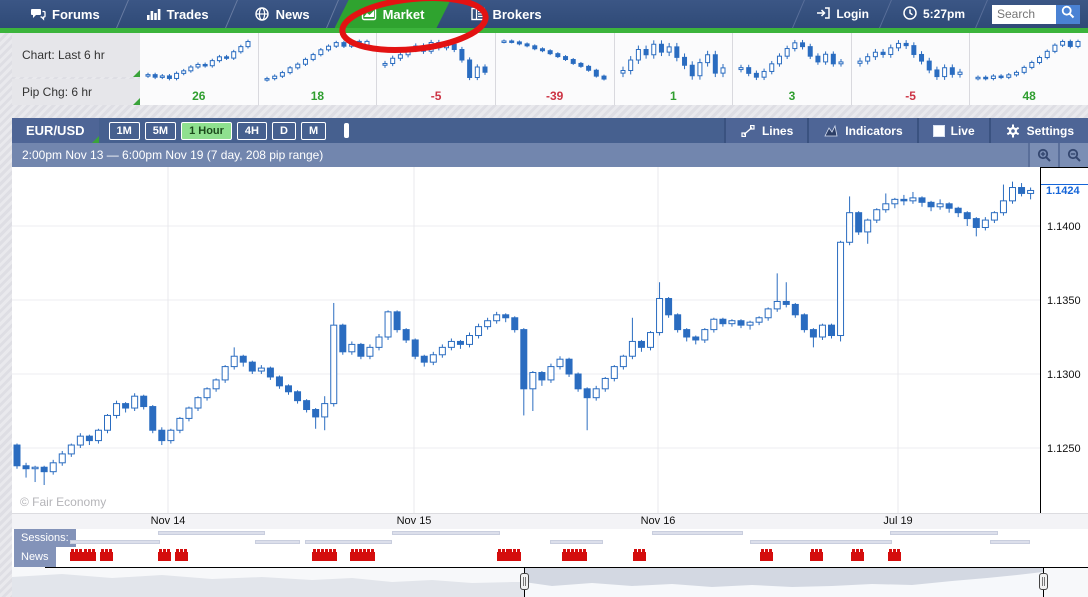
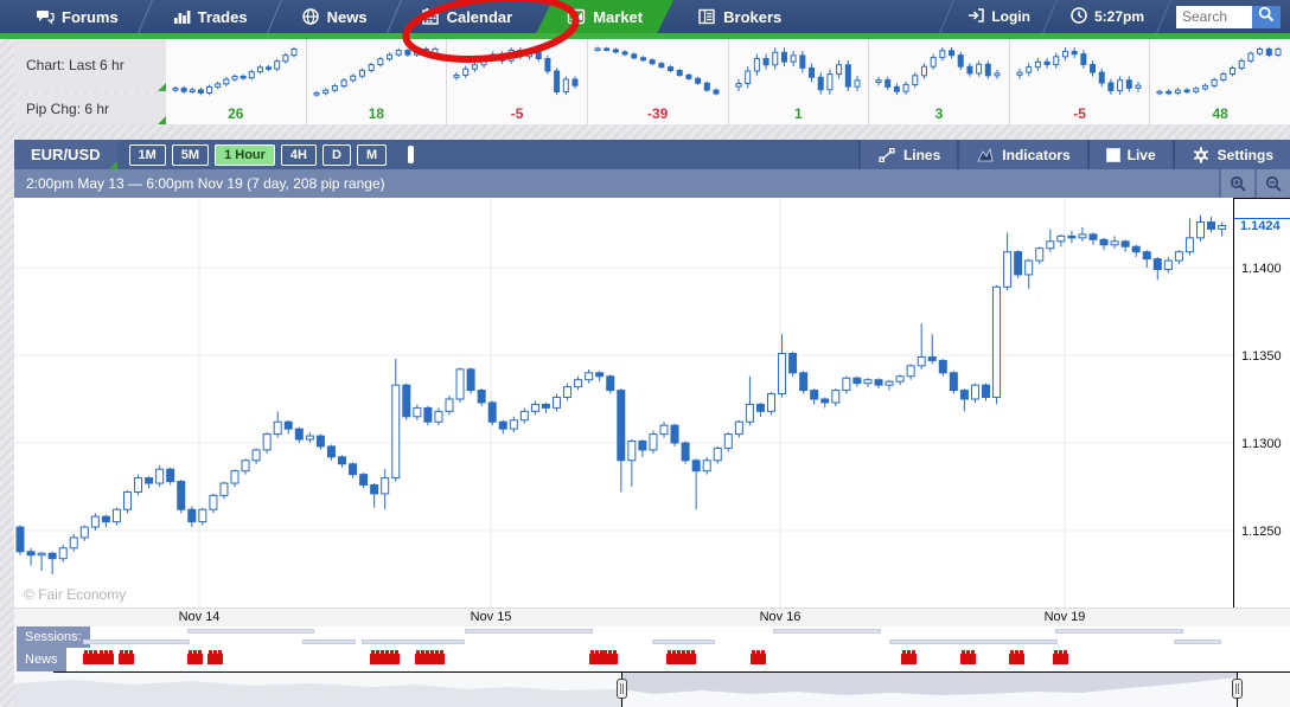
  Forums
  Trades
  News
+ Calendar
  Market
  Brokers
  Login
  5:27pm
  Search
  Chart: Last 6 hr
  Pip Chg: 6 hr
  26
  18
  -5
  -39
  1
  3
  -5
  48
  EUR/USD
  1M
  5M
  1 Hour
  4H
  D
  M
  Lines
  Indicators
  Live
  Settings
- 2:00pm Nov 13 — 6:00pm Nov 19 (7 day, 208 pip range)
+ 2:00pm May 13 — 6:00pm Nov 19 (7 day, 208 pip range)
  © Fair Economy
  1.1400
  1.1350
  1.1300
  1.1250
  1.1424
  Nov 14
  Nov 15
  Nov 16
- Jul 19
+ Nov 19
  Sessions:
  News
